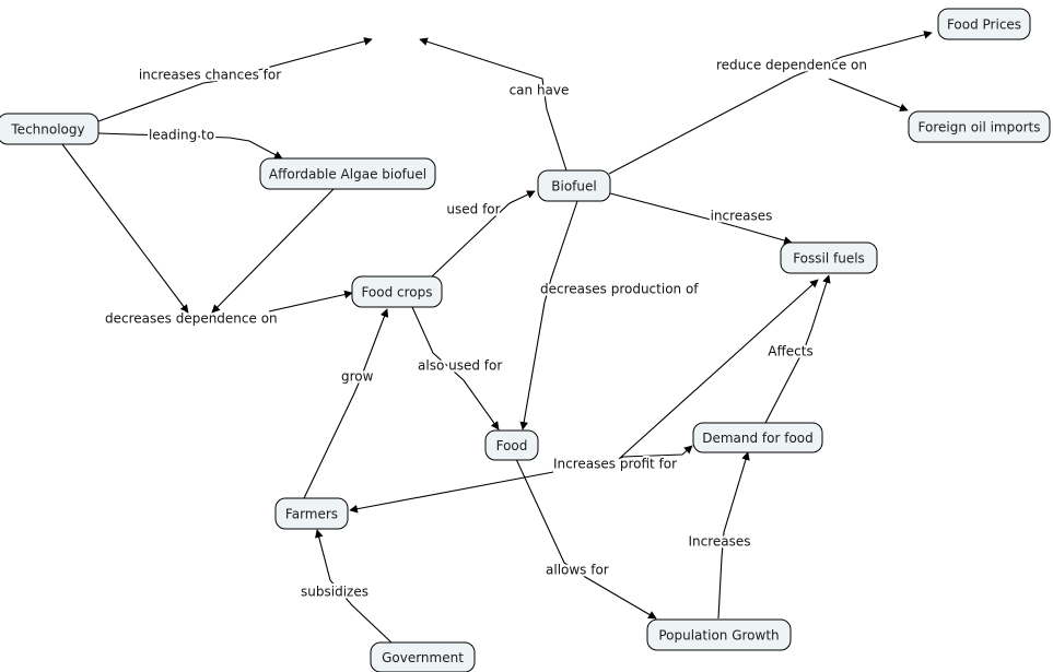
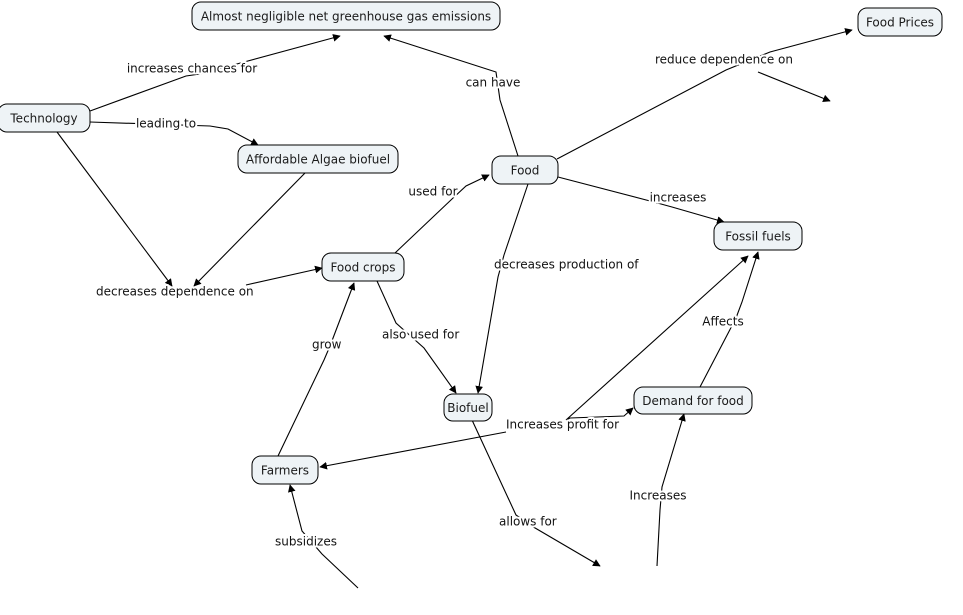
  increases chances for
  leading to
  decreases dependence on
  can have
  reduce dependence on
  used for
  increases
  decreases production of
  also used for
  grow
  Increases profit for
  Affects
  allows for
  Increases
  subsidizes
+ Almost negligible net greenhouse gas emissions
  Food Prices
- Foreign oil imports
  Technology
  Affordable Algae biofuel
- Biofuel
+ Food
  Fossil fuels
  Food crops
- Food
+ Biofuel
  Demand for food
  Farmers
- Population Growth
- Government
